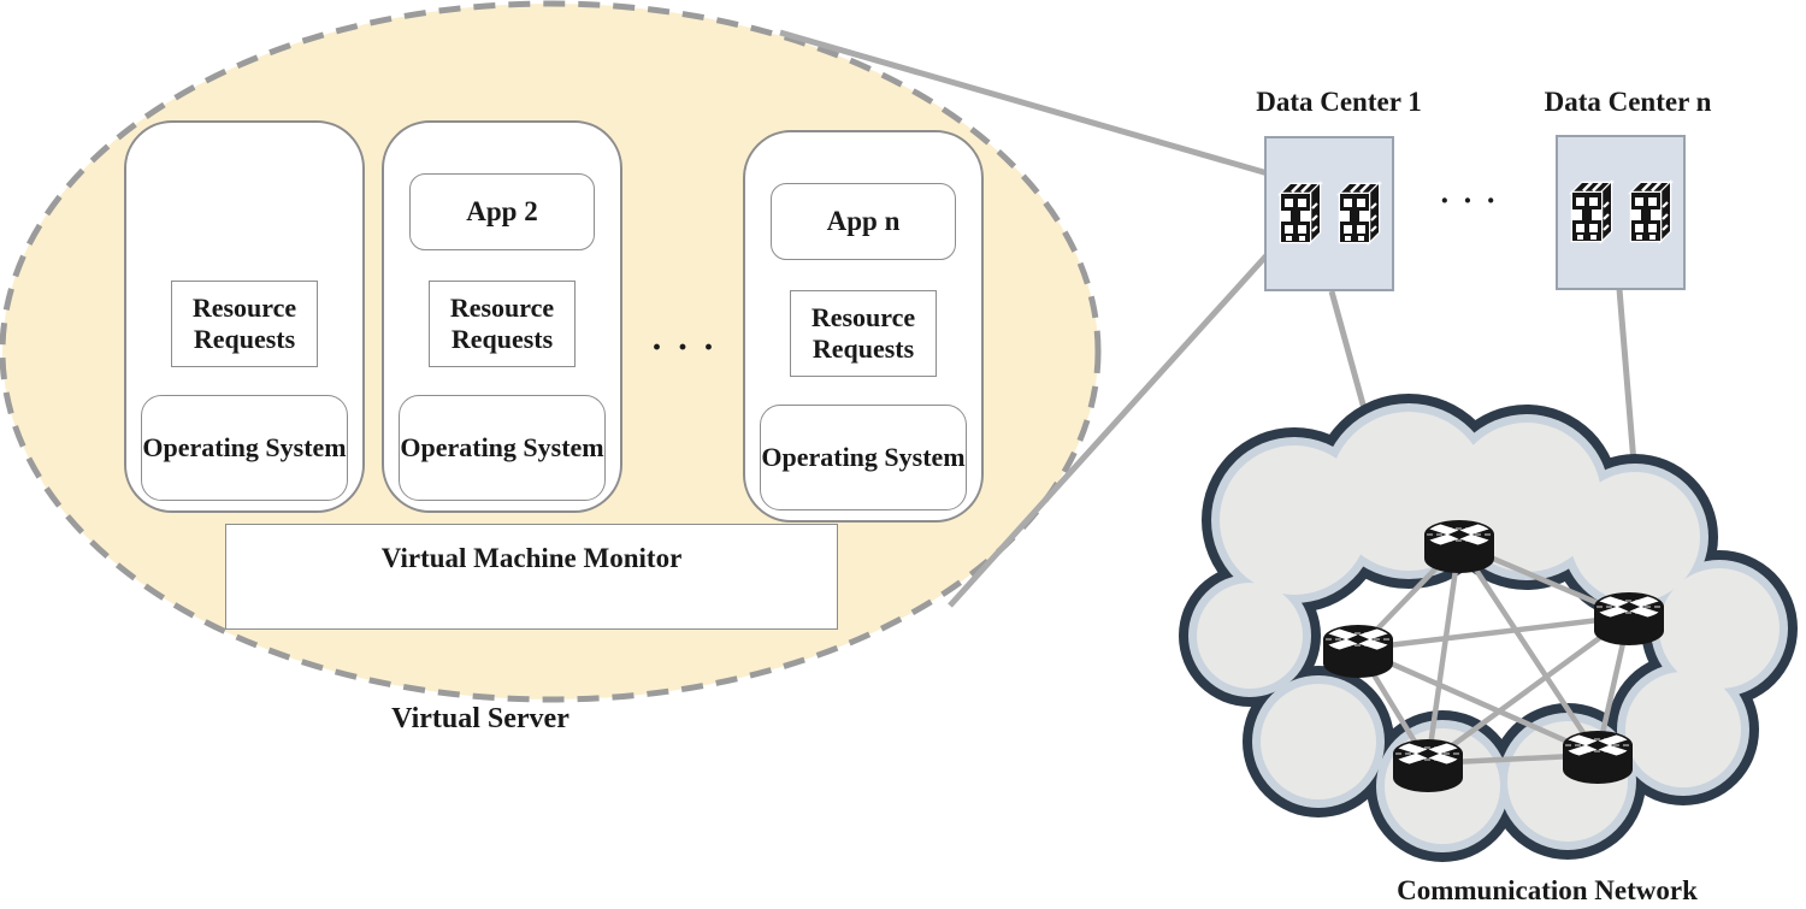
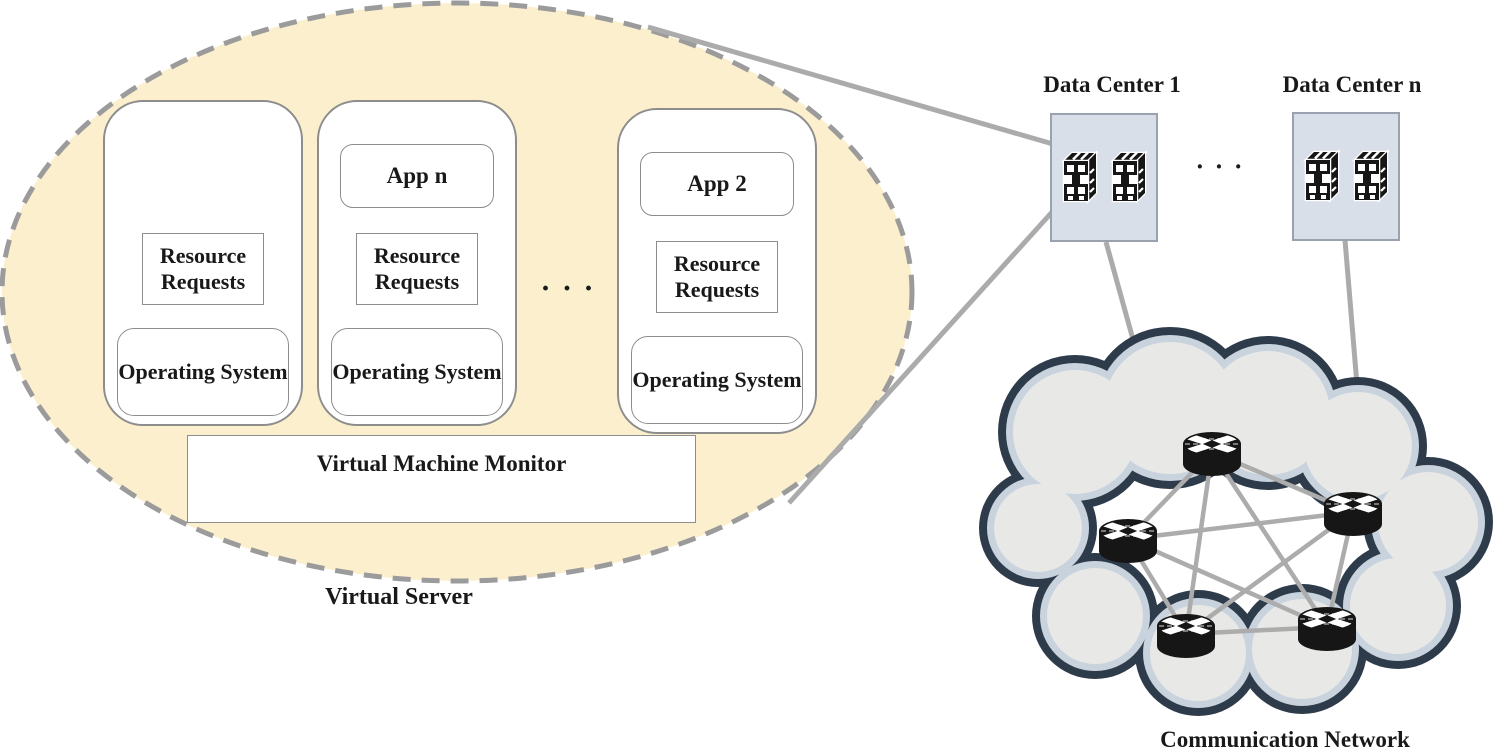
  Resource Requests
  Operating System
- App 2
+ App n
  Resource Requests
  Operating System
  · · ·
- App n
+ App 2
  Resource Requests
  Operating System
  Virtual Machine Monitor
  Virtual Server
  Data Center 1
  Data Center n
  · · ·
  Communication Network
